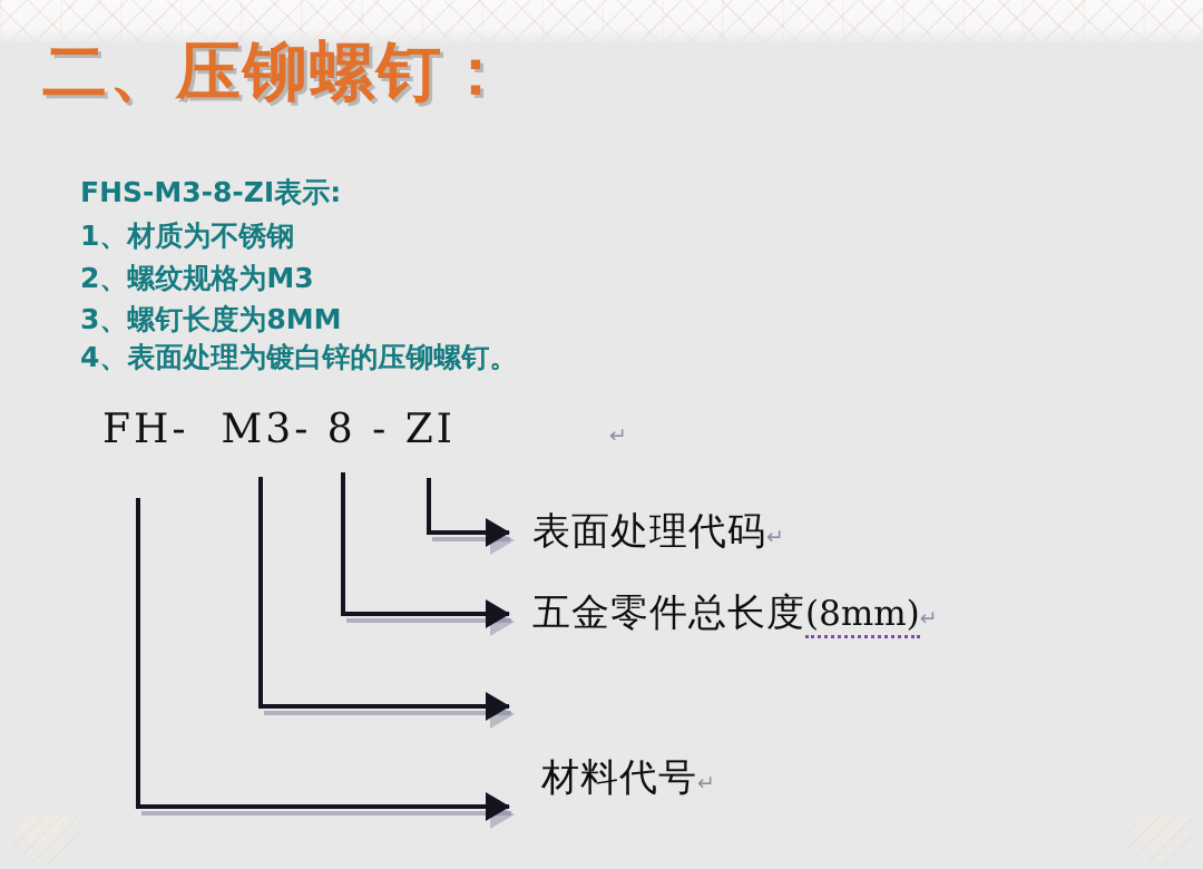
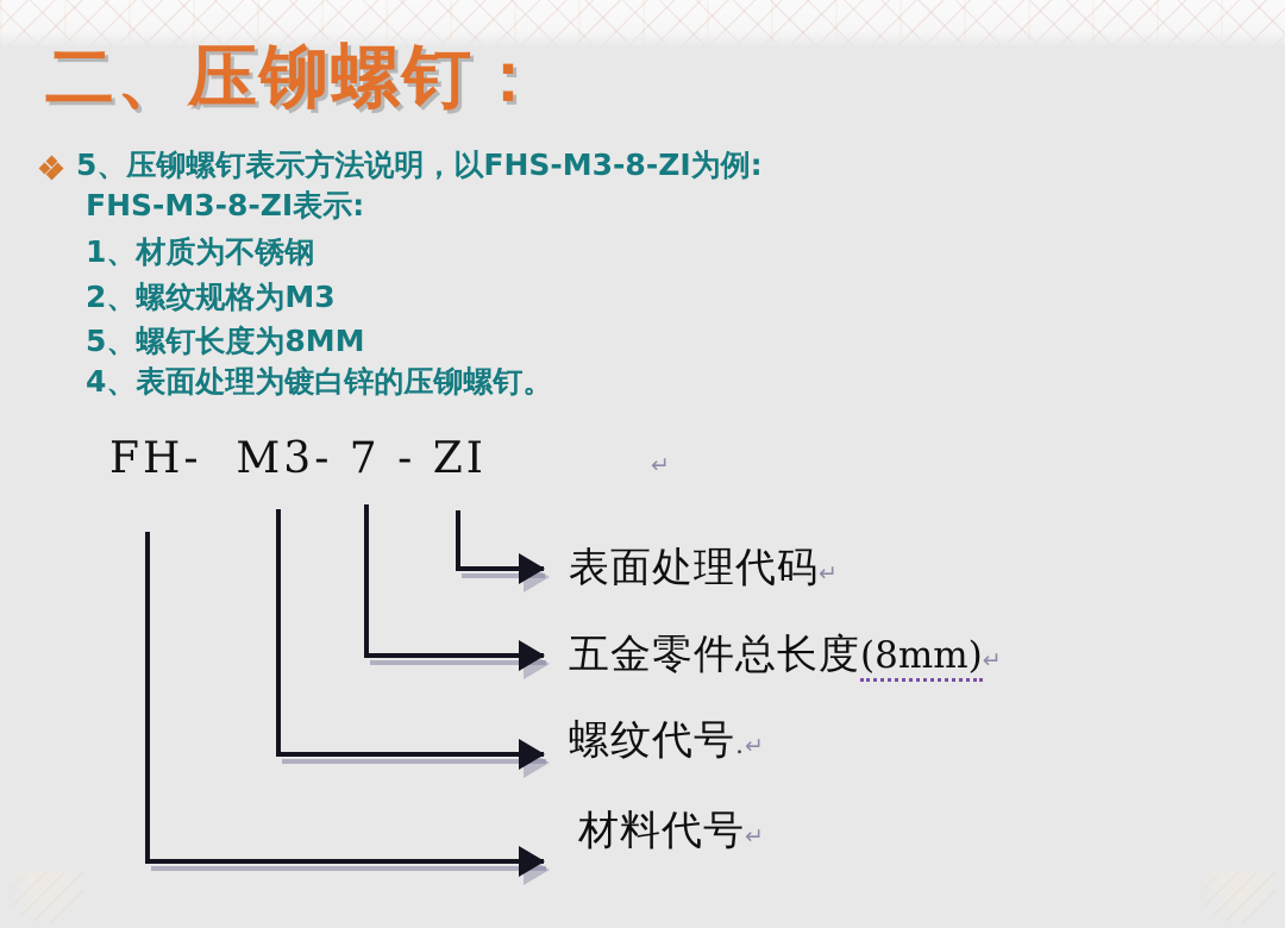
  二、压铆螺钉：
+ 5、压铆螺钉表示方法说明，以FHS-M3-8-ZI为例:
  FHS-M3-8-ZI表示:
  1、材质为不锈钢
  2、螺纹规格为M3
- 3、螺钉长度为8MM
+ 5、螺钉长度为8MM
  4、表面处理为镀白锌的压铆螺钉。
- FH- M3- 8 - ZI
+ FH- M3- 7 - ZI
  ↵
  表面处理代码↵
  五金零件总长度(8mm)↵
+ 螺纹代号.↵
  材料代号↵
